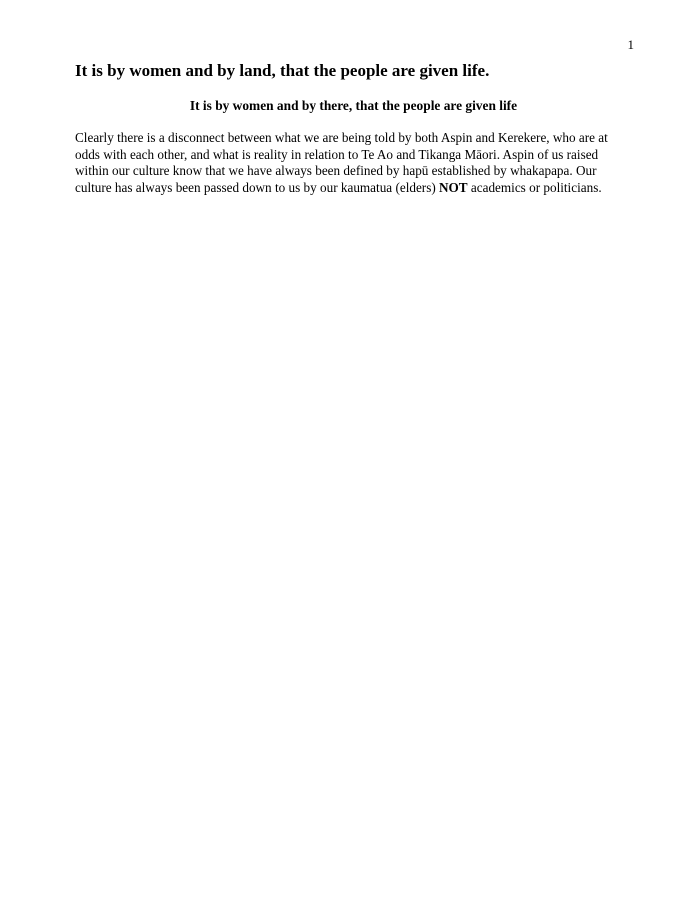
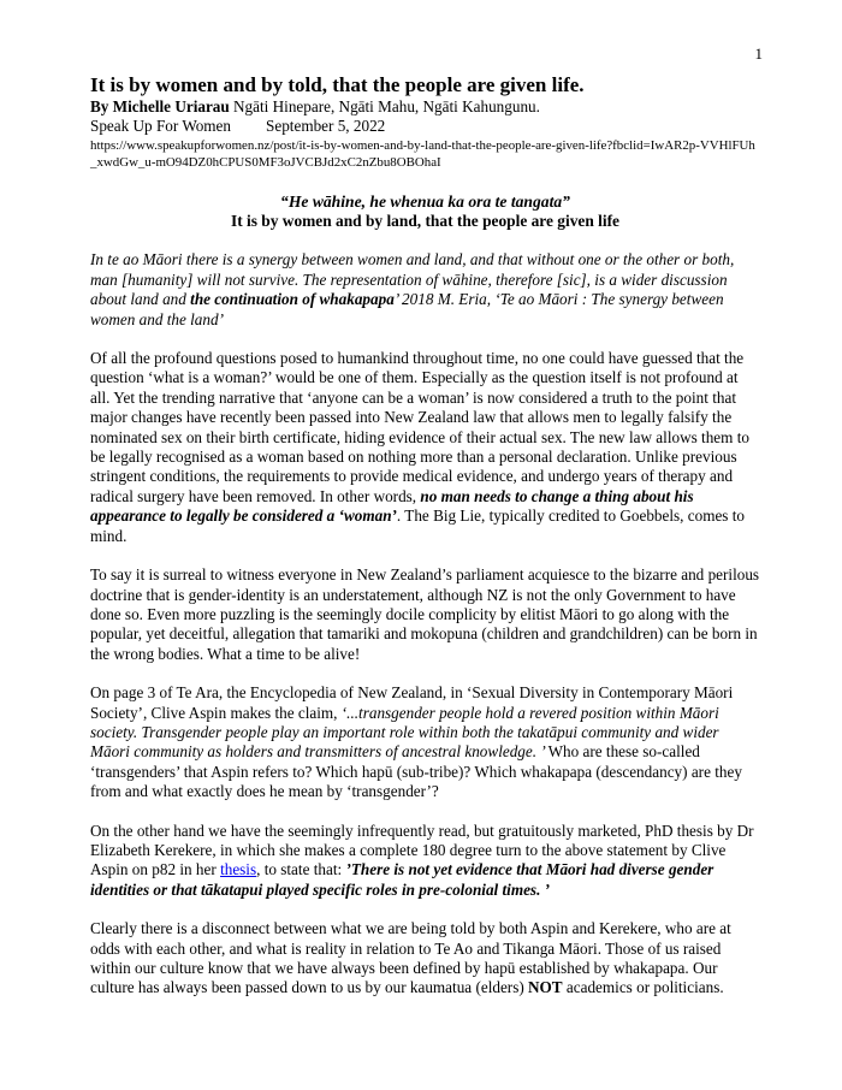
  1
- It is by women and by land, that the people are given life.
+ It is by women and by told, that the people are given life.
+ By Michelle Uriarau Ngāti Hinepare, Ngāti Mahu, Ngāti Kahungunu.
+ Speak Up For Women September 5, 2022
+ https://www.speakupforwomen.nz/post/it-is-by-women-and-by-land-that-the-people-are-given-life?fbclid=IwAR2p-VVHlFUh_xwdGw_u-mO94DZ0hCPUS0MF3oJVCBJd2xC2nZbu8OBOhaI
+ “He wāhine, he whenua ka ora te tangata”
- It is by women and by there, that the people are given life
+ It is by women and by land, that the people are given life
+ In te ao Māori there is a synergy between women and land, and that without one or the other or both, man [humanity] will not survive. The representation of wāhine, therefore [sic], is a wider discussion about land and the continuation of whakapapa’ 2018 M. Eria, ‘Te ao Māori : The synergy between women and the land’
+ Of all the profound questions posed to humankind throughout time, no one could have guessed that the question ‘what is a woman?’ would be one of them. Especially as the question itself is not profound at all. Yet the trending narrative that ‘anyone can be a woman’ is now considered a truth to the point that major changes have recently been passed into New Zealand law that allows men to legally falsify the nominated sex on their birth certificate, hiding evidence of their actual sex. The new law allows them to be legally recognised as a woman based on nothing more than a personal declaration. Unlike previous stringent conditions, the requirements to provide medical evidence, and undergo years of therapy and radical surgery have been removed. In other words, no man needs to change a thing about his appearance to legally be considered a ‘woman’. The Big Lie, typically credited to Goebbels, comes to mind.
+ To say it is surreal to witness everyone in New Zealand’s parliament acquiesce to the bizarre and perilous doctrine that is gender-identity is an understatement, although NZ is not the only Government to have done so. Even more puzzling is the seemingly docile complicity by elitist Māori to go along with the popular, yet deceitful, allegation that tamariki and mokopuna (children and grandchildren) can be born in the wrong bodies. What a time to be alive!
+ On page 3 of Te Ara, the Encyclopedia of New Zealand, in ‘Sexual Diversity in Contemporary Māori Society’, Clive Aspin makes the claim, ‘...transgender people hold a revered position within Māori society. Transgender people play an important role within both the takatāpui community and wider Māori community as holders and transmitters of ancestral knowledge. ’ Who are these so-called ‘transgenders’ that Aspin refers to? Which hapū (sub-tribe)? Which whakapapa (descendancy) are they from and what exactly does he mean by ‘transgender’?
+ On the other hand we have the seemingly infrequently read, but gratuitously marketed, PhD thesis by Dr Elizabeth Kerekere, in which she makes a complete 180 degree turn to the above statement by Clive Aspin on p82 in her thesis, to state that: ’There is not yet evidence that Māori had diverse gender identities or that tākatapui played specific roles in pre-colonial times. ’
- Clearly there is a disconnect between what we are being told by both Aspin and Kerekere, who are at odds with each other, and what is reality in relation to Te Ao and Tikanga Māori. Aspin of us raised within our culture know that we have always been defined by hapū established by whakapapa. Our culture has always been passed down to us by our kaumatua (elders) NOT academics or politicians.
+ Clearly there is a disconnect between what we are being told by both Aspin and Kerekere, who are at odds with each other, and what is reality in relation to Te Ao and Tikanga Māori. Those of us raised within our culture know that we have always been defined by hapū established by whakapapa. Our culture has always been passed down to us by our kaumatua (elders) NOT academics or politicians.
